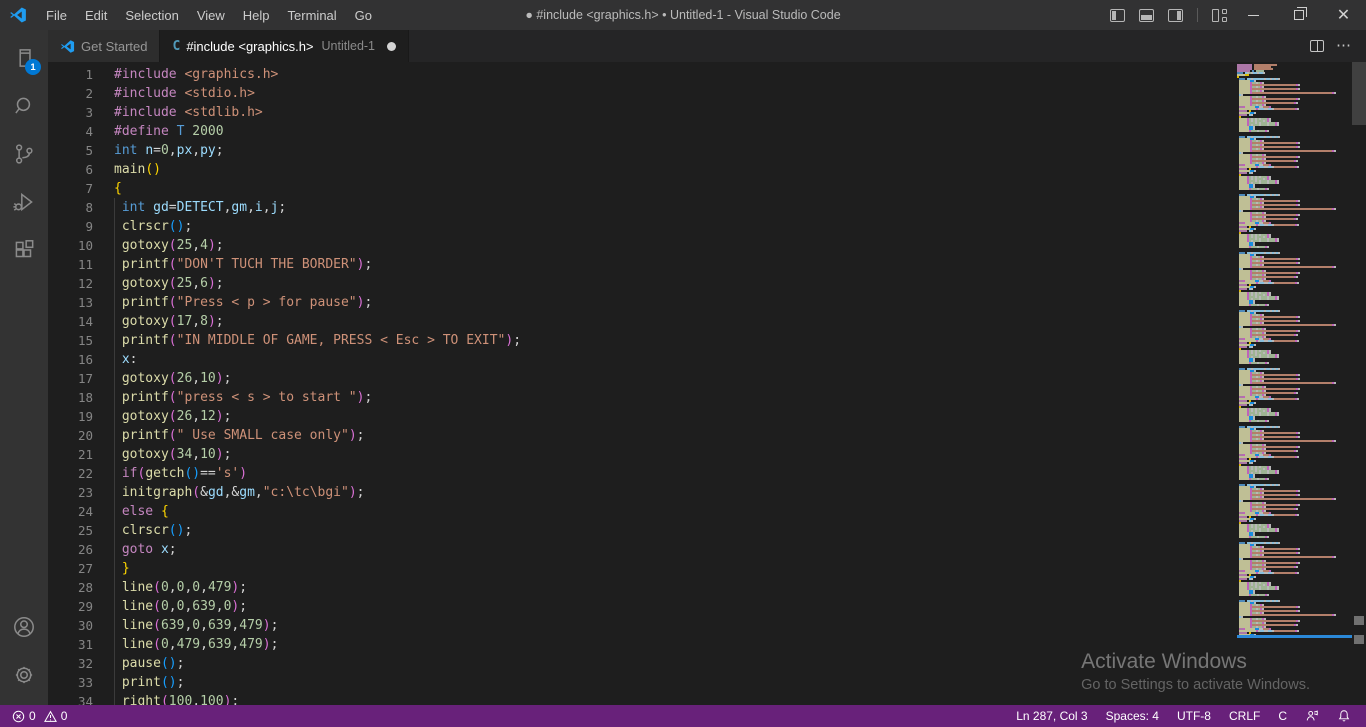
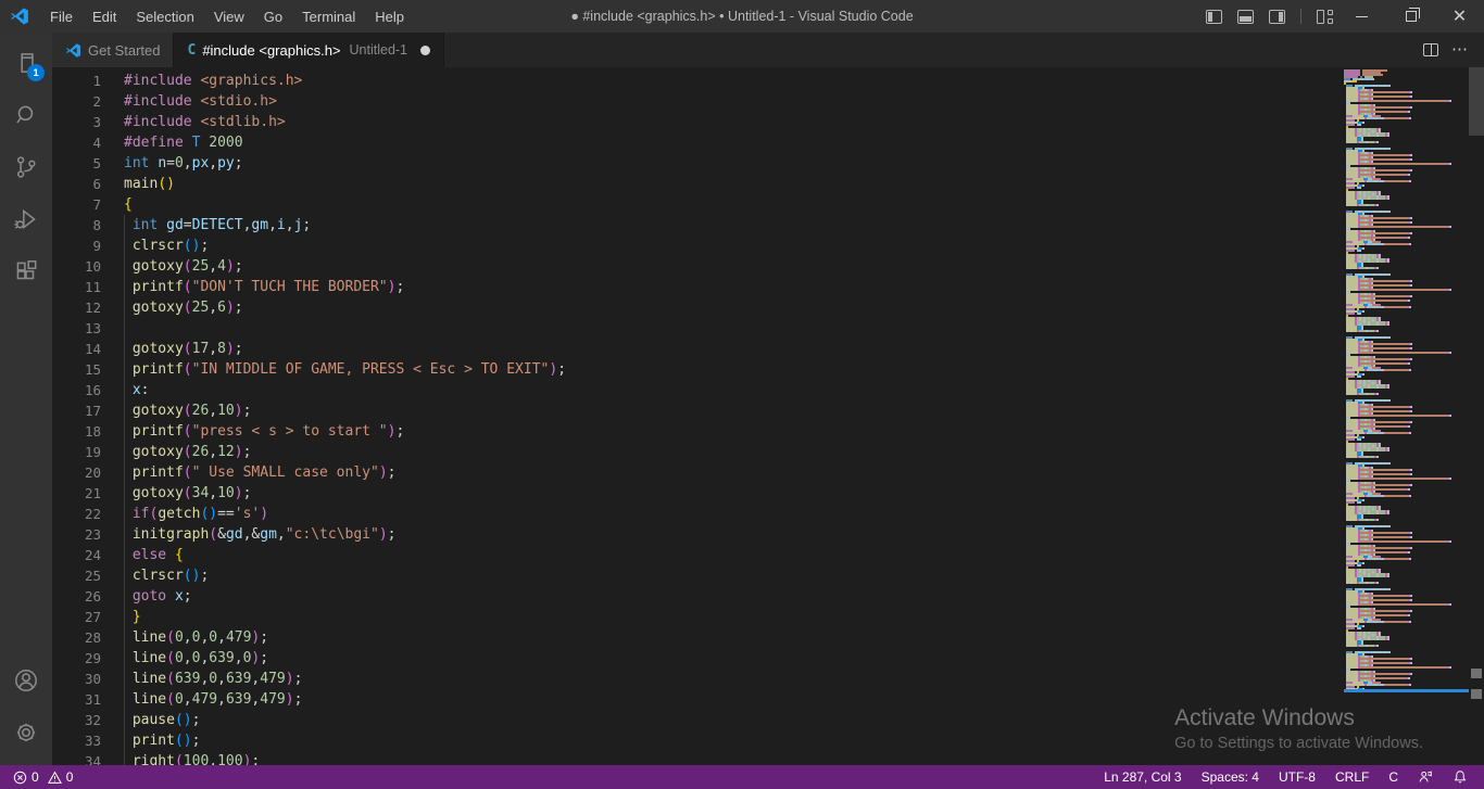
  File
  Edit
  Selection
  View
- Help
+ Go
  Terminal
- Go
+ Help
  ● #include <graphics.h> • Untitled-1 - Visual Studio Code
  ✕
  1
  Get Started
  C
  #include <graphics.h>
  Untitled-1
  ⋯
  1
  #include <graphics.h>
  2
  #include <stdio.h>
  3
  #include <stdlib.h>
  4
  #define T 2000
  5
  int n=0,px,py;
  6
  main()
  7
  {
  8
  int gd=DETECT,gm,i,j;
  9
  clrscr();
  10
  gotoxy(25,4);
  11
  printf("DON'T TUCH THE BORDER");
  12
  gotoxy(25,6);
  13
- printf("Press < p > for pause");
  14
  gotoxy(17,8);
  15
  printf("IN MIDDLE OF GAME, PRESS < Esc > TO EXIT");
  16
  x:
  17
  gotoxy(26,10);
  18
  printf("press < s > to start ");
  19
  gotoxy(26,12);
  20
  printf(" Use SMALL case only");
  21
  gotoxy(34,10);
  22
  if(getch()=='s')
  23
  initgraph(&gd,&gm,"c:\tc\bgi");
  24
  else {
  25
  clrscr();
  26
  goto x;
  27
  }
  28
  line(0,0,0,479);
  29
  line(0,0,639,0);
  30
  line(639,0,639,479);
  31
  line(0,479,639,479);
  32
  pause();
  33
  print();
  34
  right(100,100);
  Activate Windows
  Go to Settings to activate Windows.
  0
  0
  Ln 287, Col 3
  Spaces: 4
  UTF-8
  CRLF
  C
